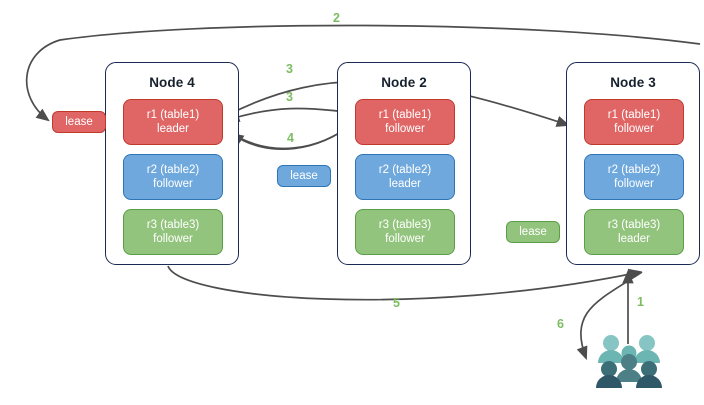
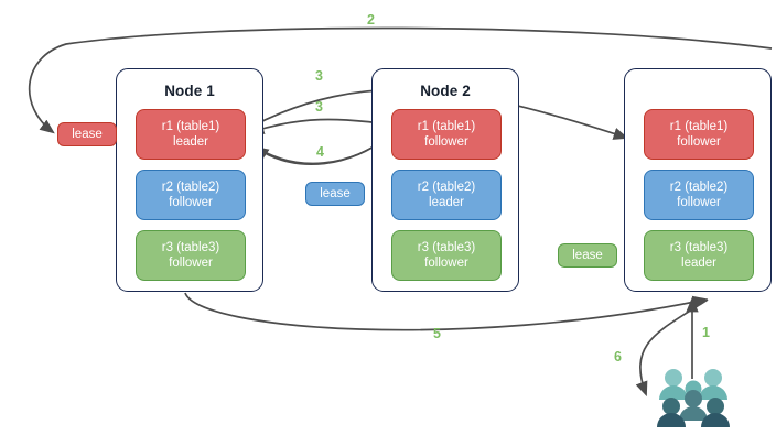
- Node 4
+ Node 1
  r1 (table1)
  leader
  r2 (table2)
  follower
  r3 (table3)
  follower
  Node 2
  r1 (table1)
  follower
  r2 (table2)
  leader
  r3 (table3)
  follower
- Node 3
  r1 (table1)
  follower
  r2 (table2)
  follower
  r3 (table3)
  leader
  lease
  lease
  lease
  2
  3
  3
  4
  5
  1
  6
